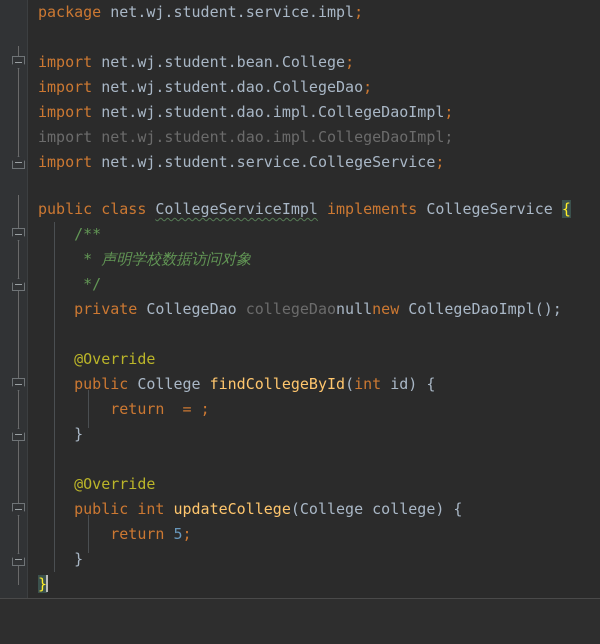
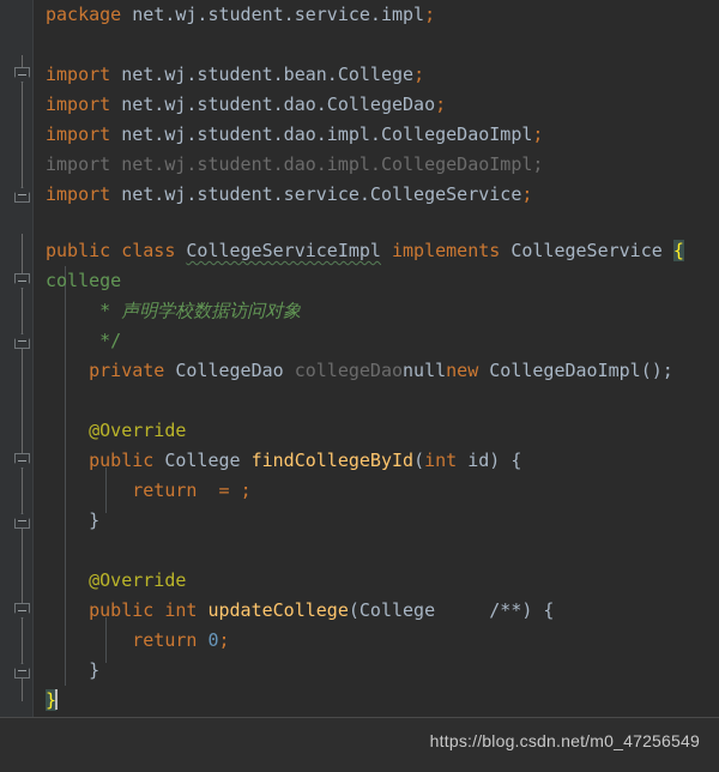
  package net.wj.student.service.impl;
  import net.wj.student.bean.College;
  import net.wj.student.dao.CollegeDao;
  import net.wj.student.dao.impl.CollegeDaoImpl;
  import net.wj.student.dao.impl.CollegeDaoImpl;
  import net.wj.student.service.CollegeService;
  public class CollegeServiceImpl implements CollegeService {
- /**
+ college
  * 声明学校数据访问对象
  */
  private CollegeDao collegeDaonullnew CollegeDaoImpl();
  @Override
  public College findCollegeById(int id) {
  return = ;
  }
  @Override
- public int updateCollege(College college) {
+ public int updateCollege(College /**) {
- return 5;
+ return 0;
  }
  }
+ https://blog.csdn.net/m0_47256549
